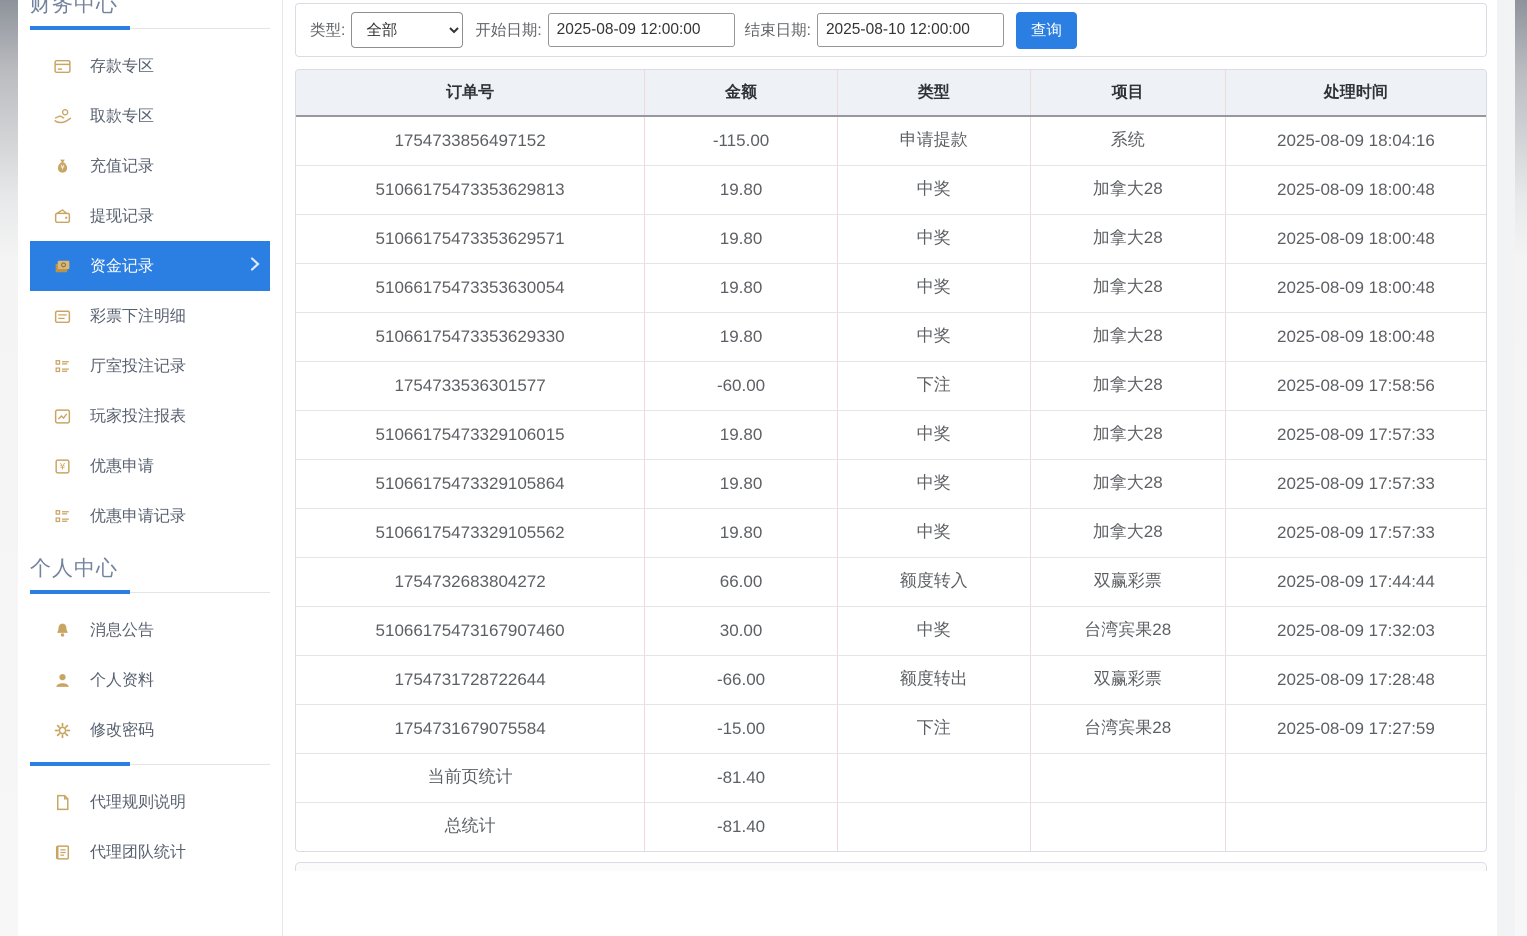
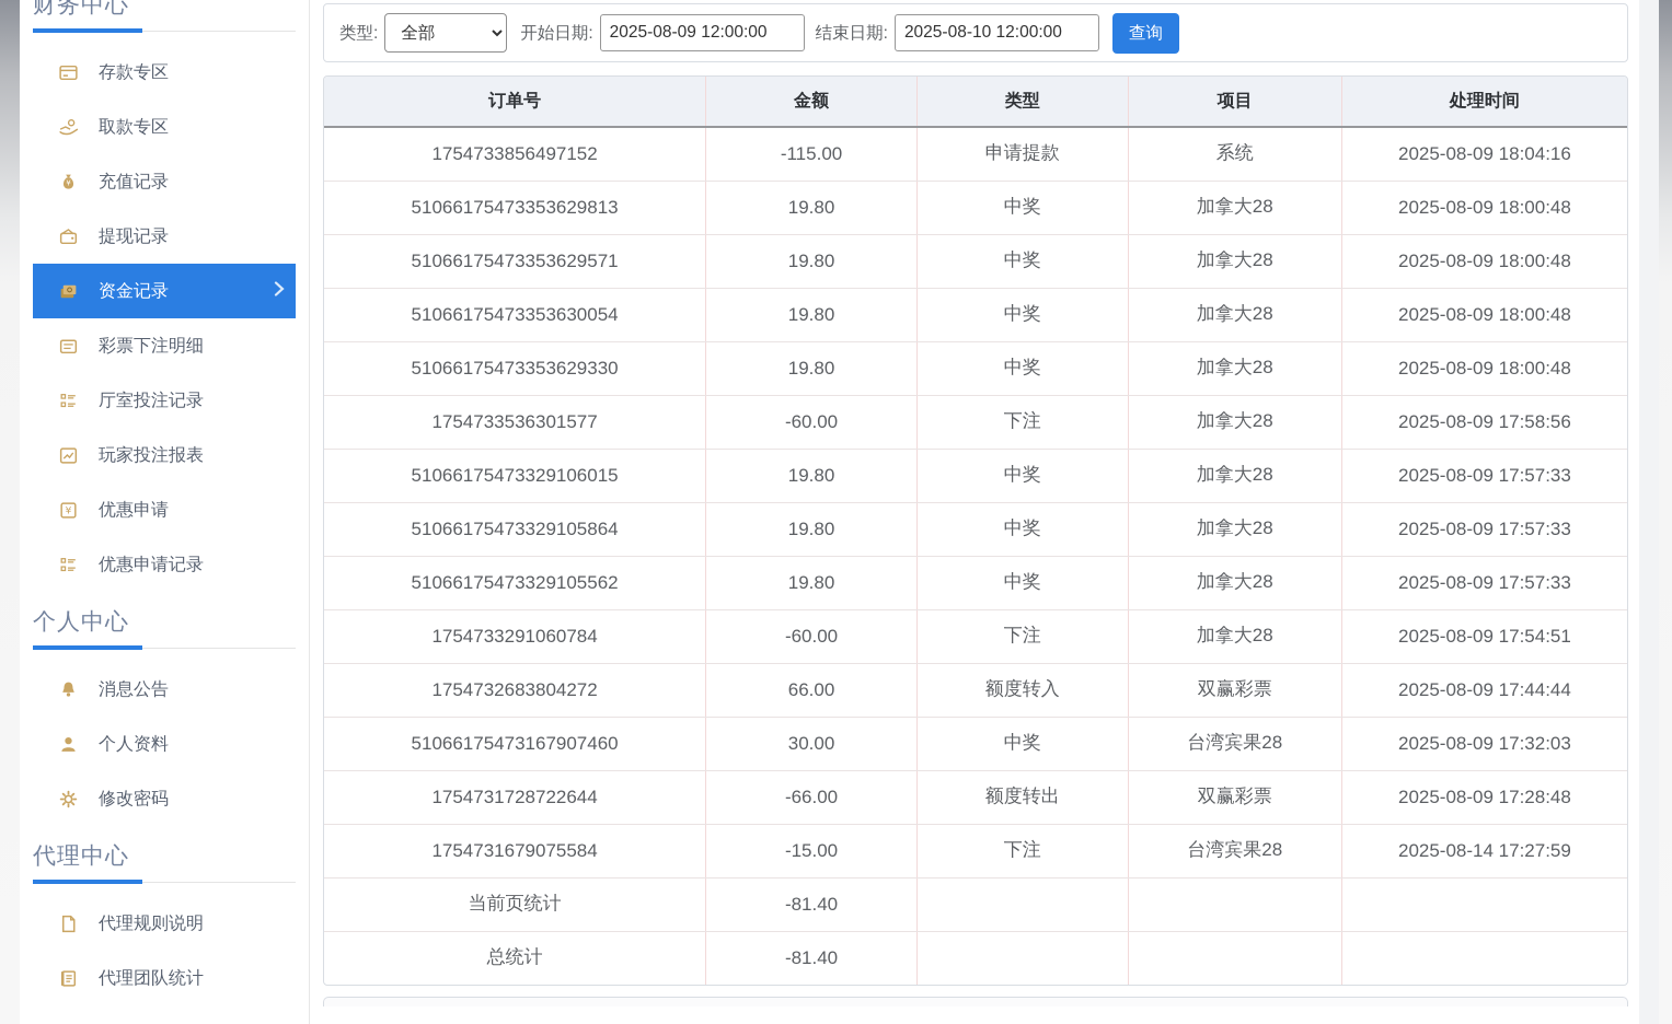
  财务中心
  存款专区
  取款专区
  ¥
  充值记录
  提现记录
  资金记录
  彩票下注明细
  厅室投注记录
  玩家投注报表
  ¥
  优惠申请
  优惠申请记录
  个人中心
  消息公告
  个人资料
  修改密码
+ 代理中心
  代理规则说明
  代理团队统计
  类型:
  全部
  开始日期:
  2025-08-09 12:00:00
  结束日期:
  2025-08-10 12:00:00
  查询
  订单号	金额	类型	项目	处理时间
  1754733856497152	-115.00	申请提款	系统	2025-08-09 18:04:16
  51066175473353629813	19.80	中奖	加拿大28	2025-08-09 18:00:48
  51066175473353629571	19.80	中奖	加拿大28	2025-08-09 18:00:48
  51066175473353630054	19.80	中奖	加拿大28	2025-08-09 18:00:48
  51066175473353629330	19.80	中奖	加拿大28	2025-08-09 18:00:48
  1754733536301577	-60.00	下注	加拿大28	2025-08-09 17:58:56
  51066175473329106015	19.80	中奖	加拿大28	2025-08-09 17:57:33
  51066175473329105864	19.80	中奖	加拿大28	2025-08-09 17:57:33
  51066175473329105562	19.80	中奖	加拿大28	2025-08-09 17:57:33
+ 1754733291060784	-60.00	下注	加拿大28	2025-08-09 17:54:51
  1754732683804272	66.00	额度转入	双赢彩票	2025-08-09 17:44:44
  51066175473167907460	30.00	中奖	台湾宾果28	2025-08-09 17:32:03
  1754731728722644	-66.00	额度转出	双赢彩票	2025-08-09 17:28:48
- 1754731679075584	-15.00	下注	台湾宾果28	2025-08-09 17:27:59
+ 1754731679075584	-15.00	下注	台湾宾果28	2025-08-14 17:27:59
  当前页统计	-81.40
  总统计	-81.40
